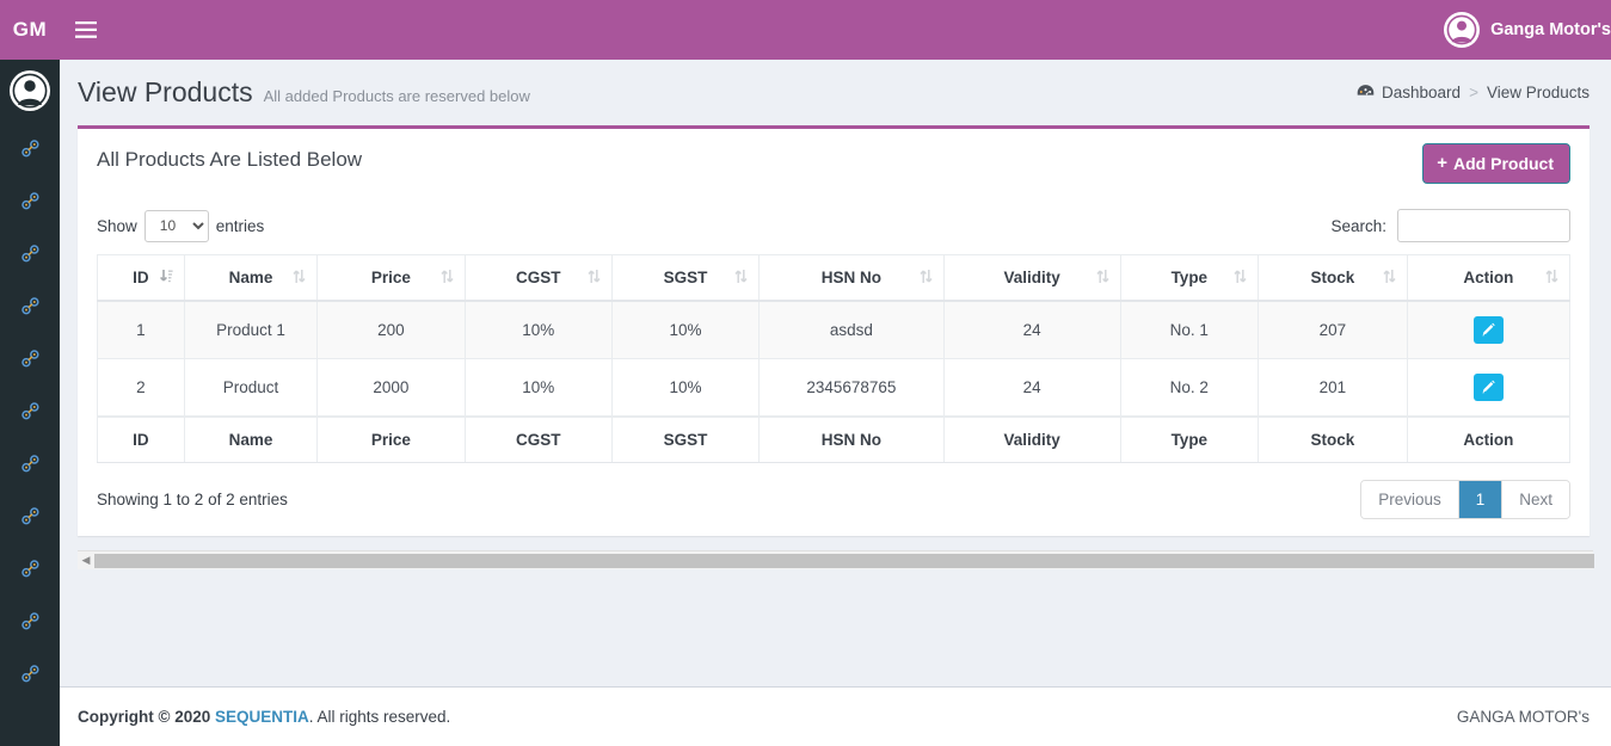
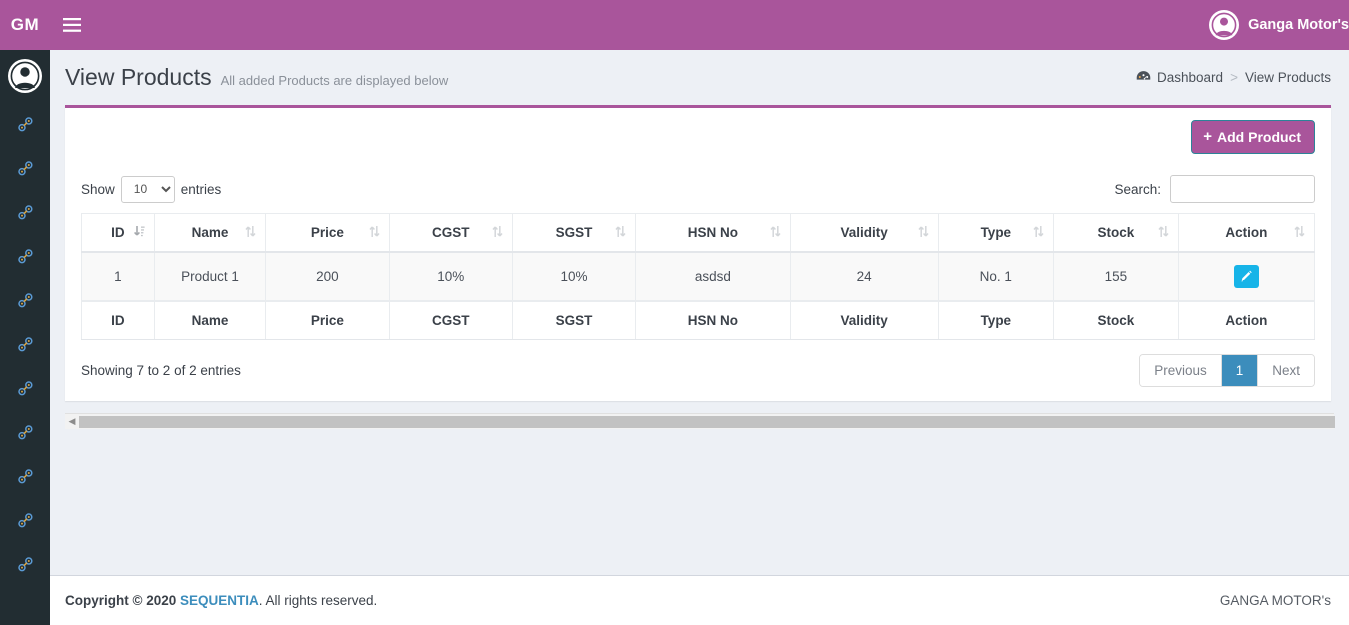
  GM
  Ganga Motor's
  View Products
- All added Products are reserved below
+ All added Products are displayed below
  Dashboard
  >
  View Products
- All Products Are Listed Below
  +
  Add Product
  Show
  10
  entries
  Search:
  ID	Name	Price	CGST	SGST	HSN No	Validity	Type	Stock	Action
- 1	Product 1	200	10%	10%	asdsd	24	No. 1	207
+ 1	Product 1	200	10%	10%	asdsd	24	No. 1	155
- 2	Product	2000	10%	10%	2345678765	24	No. 2	201
  ID	Name	Price	CGST	SGST	HSN No	Validity	Type	Stock	Action
- Showing 1 to 2 of 2 entries
+ Showing 7 to 2 of 2 entries
  Previous
  1
  Next
  ◀
  Copyright © 2020
  SEQUENTIA
  . All rights reserved.
  GANGA MOTOR's
